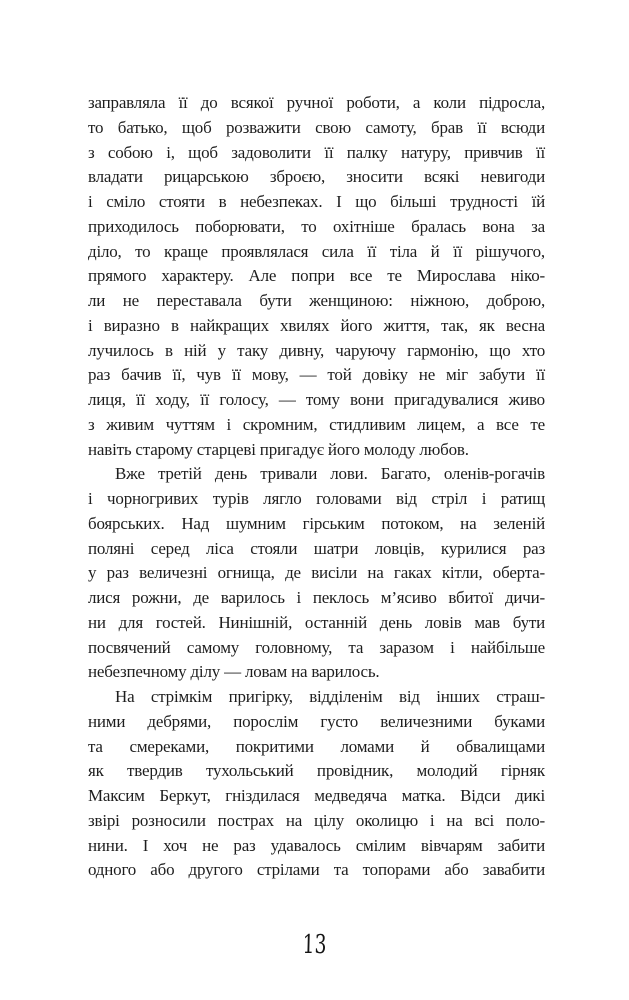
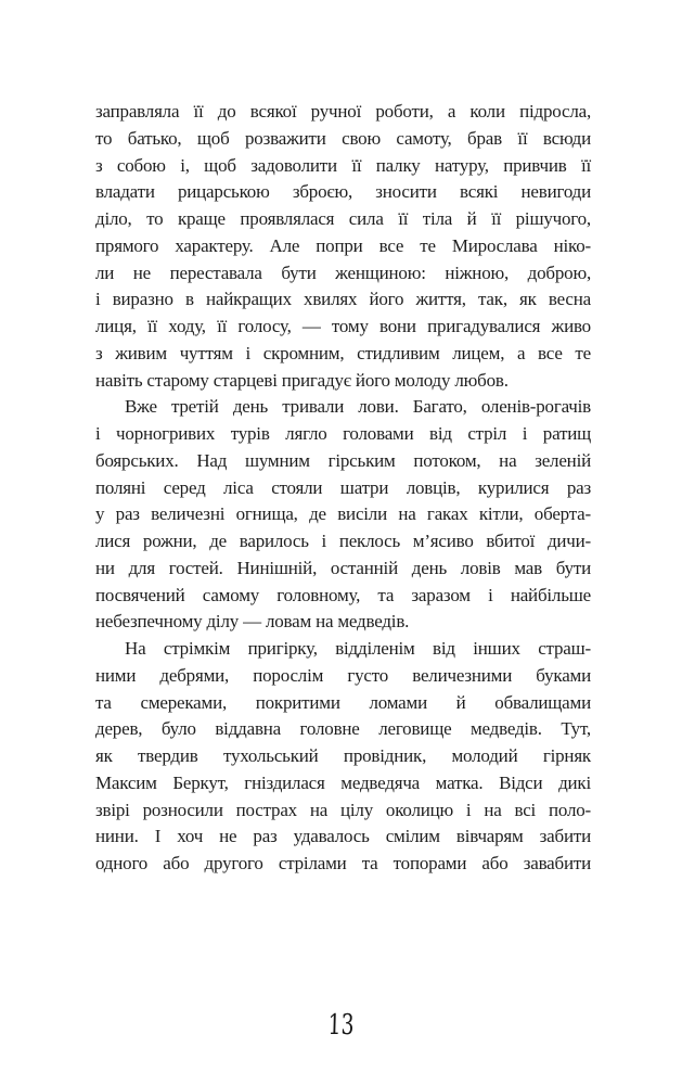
  заправляла її до всякої ручної роботи, а коли підросла,
  то батько, щоб розважити свою самоту, брав її всюди
  з собою і, щоб задоволити її палку натуру, привчив її
  владати рицарською зброєю, зносити всякі невигоди
- і сміло стояти в небезпеках. І що більші трудності їй
- приходилось поборювати, то охітніше бралась вона за
  діло, то краще проявлялася сила її тіла й її рішучого,
  прямого характеру. Але попри все те Мирослава ніко-
  ли не переставала бути женщиною: ніжною, доброю,
  і виразно в найкращих хвилях його життя, так, як весна
- лучилось в ній у таку дивну, чаруючу гармонію, що хто
- раз бачив її, чув її мову, — той довіку не міг забути її
  лиця, її ходу, її голосу, — тому вони пригадувалися живо
  з живим чуттям і скромним, стидливим лицем, а все те
  навіть старому старцеві пригадує його молоду любов.
  Вже третій день тривали лови. Багато, оленів-рогачів
  і чорногривих турів лягло головами від стріл і ратищ
  боярських. Над шумним гірським потоком, на зеленій
  поляні серед ліса стояли шатри ловців, курилися раз
  у раз величезні огнища, де висіли на гаках кітли, оберта-
  лися рожни, де варилось і пеклось м’ясиво вбитої дичи-
  ни для гостей. Нинішній, останній день ловів мав бути
  посвячений самому головному, та заразом і найбільше
- небезпечному ділу — ловам на варилось.
+ небезпечному ділу — ловам на медведів.
  На стрімкім пригірку, відділенім від інших страш-
  ними дебрями, порослім густо величезними буками
  та смереками, покритими ломами й обвалищами
+ дерев, було віддавна головне леговище медведів. Тут,
  як твердив тухольський провідник, молодий гірняк
  Максим Беркут, гніздилася медведяча матка. Відси дикі
  звірі розносили пострах на цілу околицю і на всі поло-
  нини. І хоч не раз удавалось смілим вівчарям забити
  одного або другого стрілами та топорами або завабити
